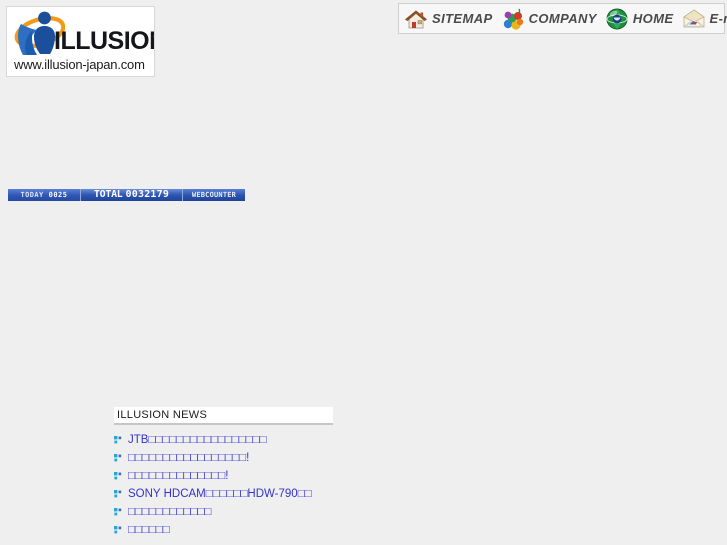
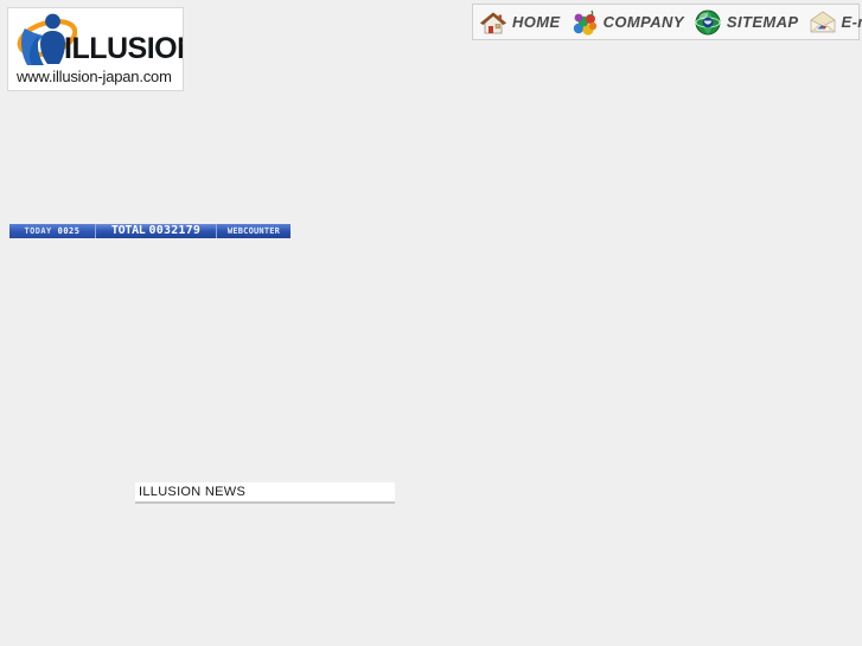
  ILLUSIO
  www.illusion-japan.com
- SITEMAP
+ HOME
  COMPANY
- HOME
+ SITEMAP
  TODAY
  0025
  TOTAL
  0032179
  WEBCOUNTER
  ILLUSION NEWS
- JTB□□□□□□□□□□□□□□□□□
- □□□□□□□□□□□□□□□□□!
- □□□□□□□□□□□□□□!
- SONY HDCAM□□□□□□HDW-790□□
- □□□□□□□□□□□□
- □□□□□□
